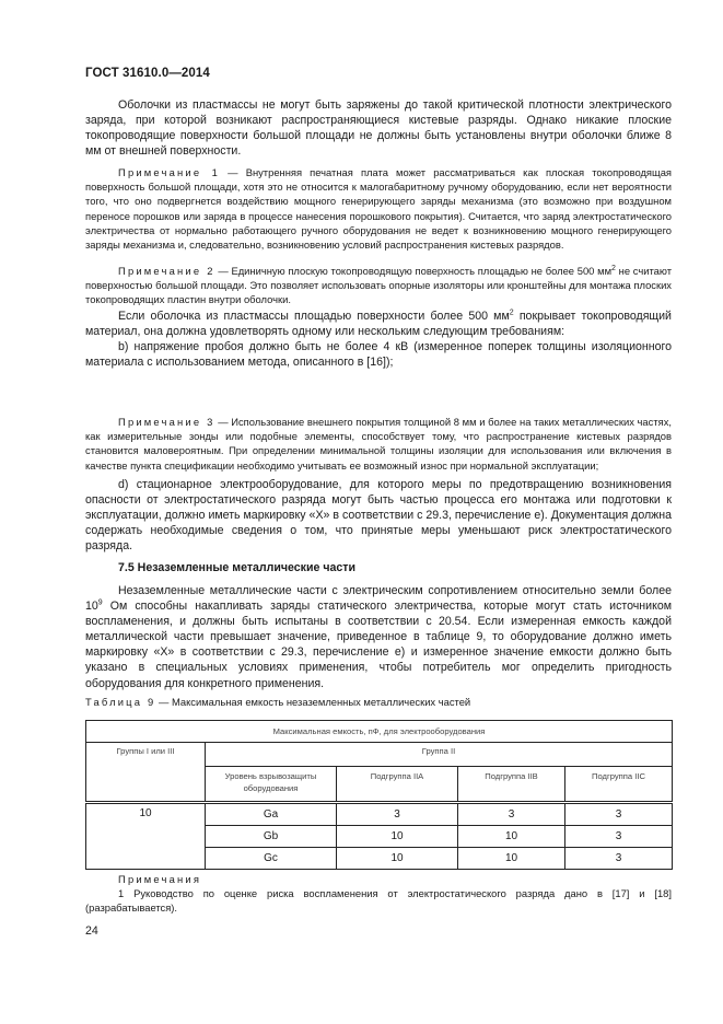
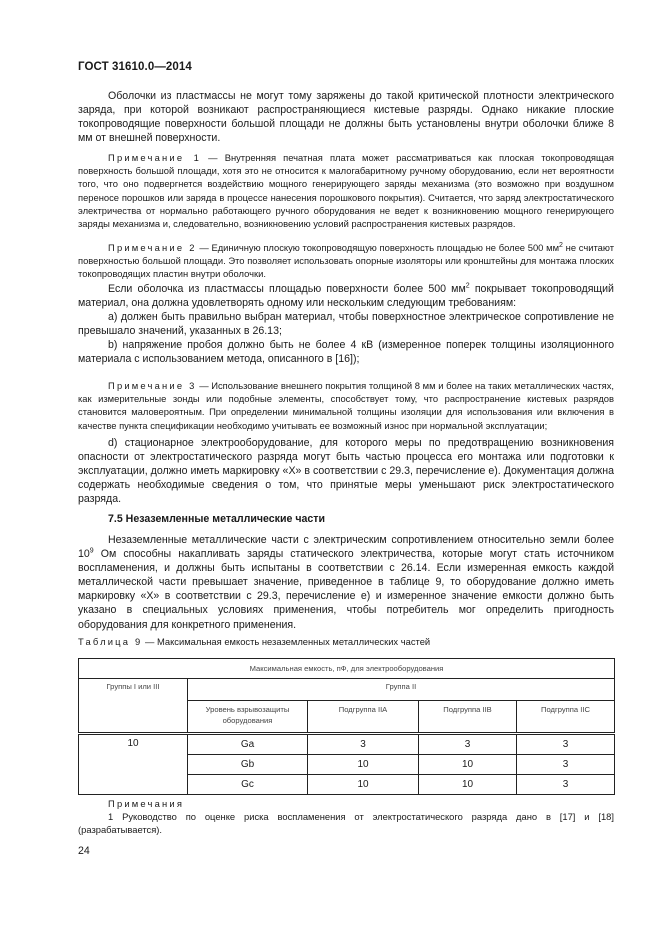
  ГОСТ 31610.0—2014
- Оболочки из пластмассы не могут быть заряжены до такой критической плотности электрического заряда, при которой возникают распространяющиеся кистевые разряды. Однако никакие плоские токопроводящие поверхности большой площади не должны быть установлены внутри оболочки ближе 8 мм от внешней поверхности.
+ Оболочки из пластмассы не могут тому заряжены до такой критической плотности электрического заряда, при которой возникают распространяющиеся кистевые разряды. Однако никакие плоские токопроводящие поверхности большой площади не должны быть установлены внутри оболочки ближе 8 мм от внешней поверхности.
  Примечание 1 — Внутренняя печатная плата может рассматриваться как плоская токопроводящая поверхность большой площади, хотя это не относится к малогабаритному ручному оборудованию, если нет вероятности того, что оно подвергнется воздействию мощного генерирующего заряды механизма (это возможно при воздушном переносе порошков или заряда в процессе нанесения порошкового покрытия). Считается, что заряд электростатического электричества от нормально работающего ручного оборудования не ведет к возникновению мощного генерирующего заряды механизма и, следовательно, возникновению условий распространения кистевых разрядов.
  Примечание 2 — Единичную плоскую токопроводящую поверхность площадью не более 500 мм не считают поверхностью большой площади. Это позволяет использовать опорные изоляторы или кронштейны для монтажа плоских токопроводящих пластин внутри оболочки.
  Если оболочка из пластмассы площадью поверхности более 500 мм покрывает токопроводящий материал, она должна удовлетворять одному или нескольким следующим требованиям:
+ а) должен быть правильно выбран материал, чтобы поверхностное электрическое сопротивление не превышало значений, указанных в 26.13;
  b) напряжение пробоя должно быть не более 4 кВ (измеренное поперек толщины изоляционного материала с использованием метода, описанного в [16]);
  Примечание 3 — Использование внешнего покрытия толщиной 8 мм и более на таких металлических частях, как измерительные зонды или подобные элементы, способствует тому, что распространение кистевых разрядов становится маловероятным. При определении минимальной толщины изоляции для использования или включения в качестве пункта спецификации необходимо учитывать ее возможный износ при нормальной эксплуатации;
  d) стационарное электрооборудование, для которого меры по предотвращению возникновения опасности от электростатического разряда могут быть частью процесса его монтажа или подготовки к эксплуатации, должно иметь маркировку «Х» в соответствии с 29.3, перечисление е). Документация должна содержать необходимые сведения о том, что принятые меры уменьшают риск электростатического разряда.
  7.5 Незаземленные металлические части
- Незаземленные металлические части с электрическим сопротивлением относительно земли более 10 Ом способны накапливать заряды статического электричества, которые могут стать источником воспламенения, и должны быть испытаны в соответствии с 20.54. Если измеренная емкость каждой металлической части превышает значение, приведенное в таблице 9, то оборудование должно иметь маркировку «Х» в соответствии с 29.3, перечисление е) и измеренное значение емкости должно быть указано в специальных условиях применения, чтобы потребитель мог определить пригодность оборудования для конкретного применения.
+ Незаземленные металлические части с электрическим сопротивлением относительно земли более 10 Ом способны накапливать заряды статического электричества, которые могут стать источником воспламенения, и должны быть испытаны в соответствии с 26.14. Если измеренная емкость каждой металлической части превышает значение, приведенное в таблице 9, то оборудование должно иметь маркировку «Х» в соответствии с 29.3, перечисление е) и измеренное значение емкости должно быть указано в специальных условиях применения, чтобы потребитель мог определить пригодность оборудования для конкретного применения.
  Таблица 9 — Максимальная емкость незаземленных металлических частей
  Максимальная емкость, пФ, для электрооборудования
  Группы I или III	Группа II
  Уровень взрывозащиты оборудования	Подгруппа IIA	Подгруппа IIB	Подгруппа IIC
  10	Ga	3	3	3
  Gb	10	10	3
  Gc	10	10	3
  Примечания
  1 Руководство по оценке риска воспламенения от электростатического разряда дано в [17] и [18] (разрабатывается).
  24
